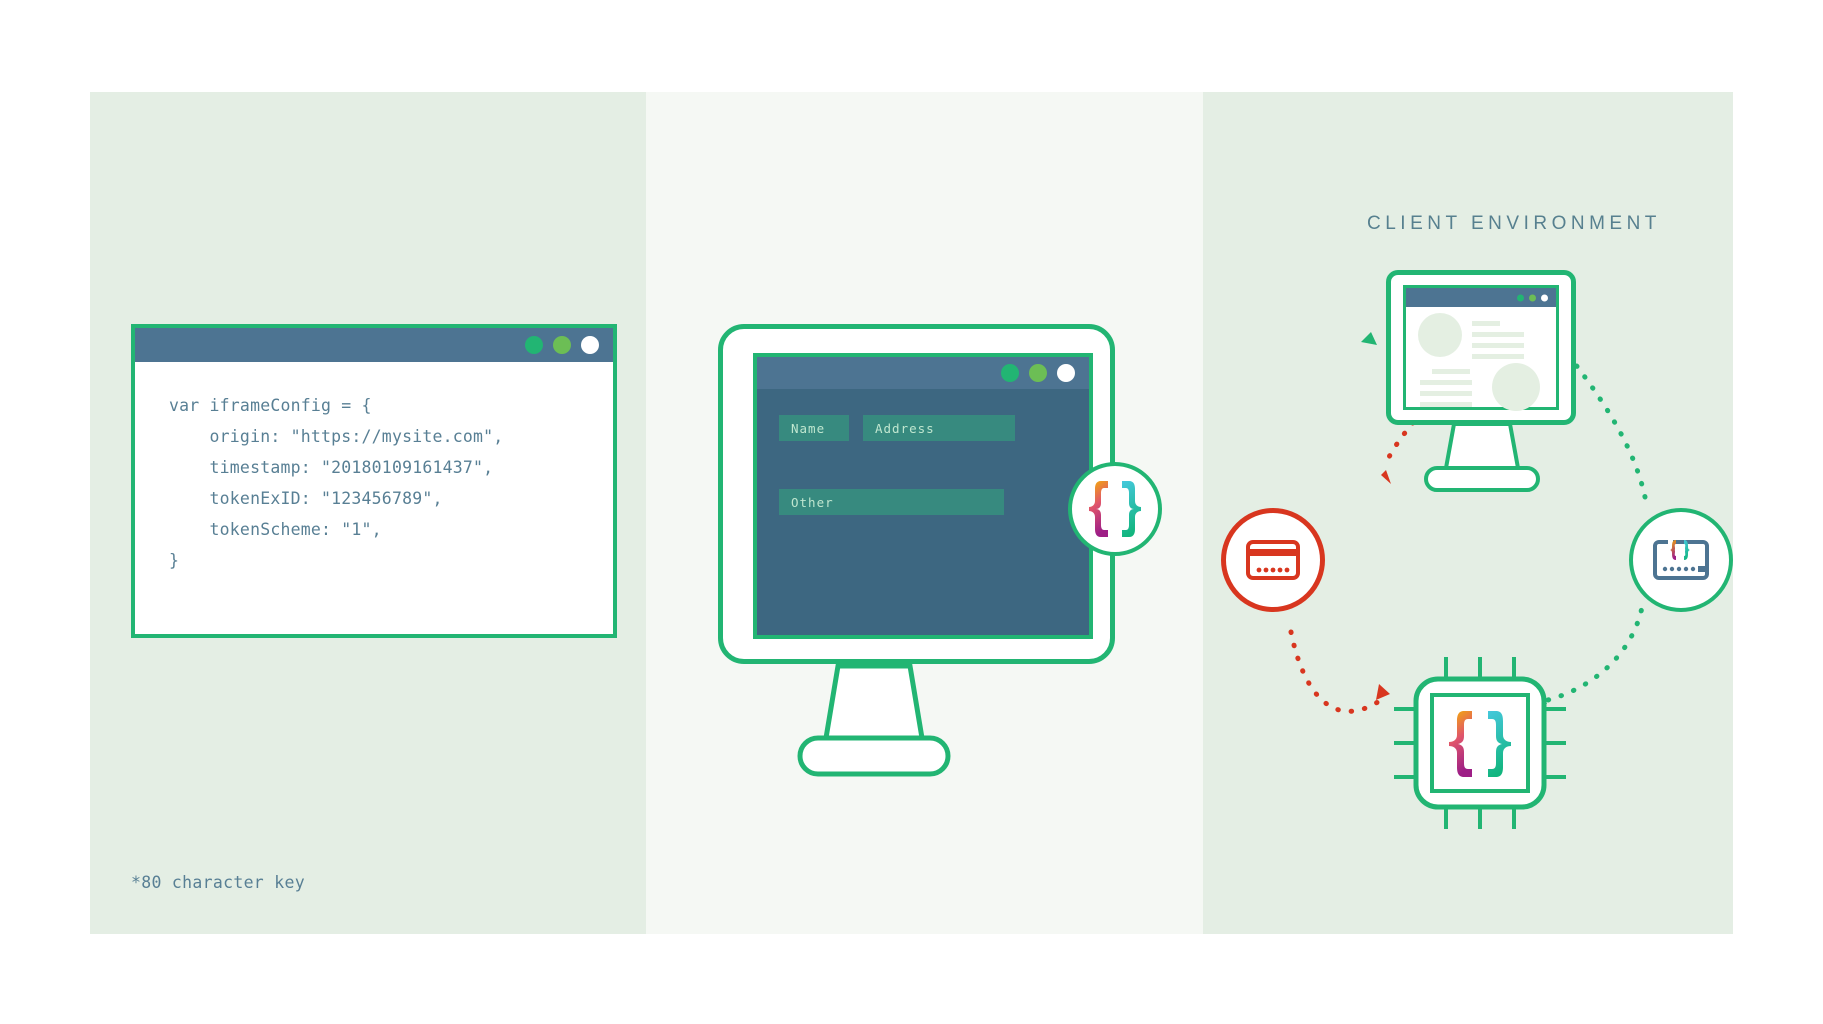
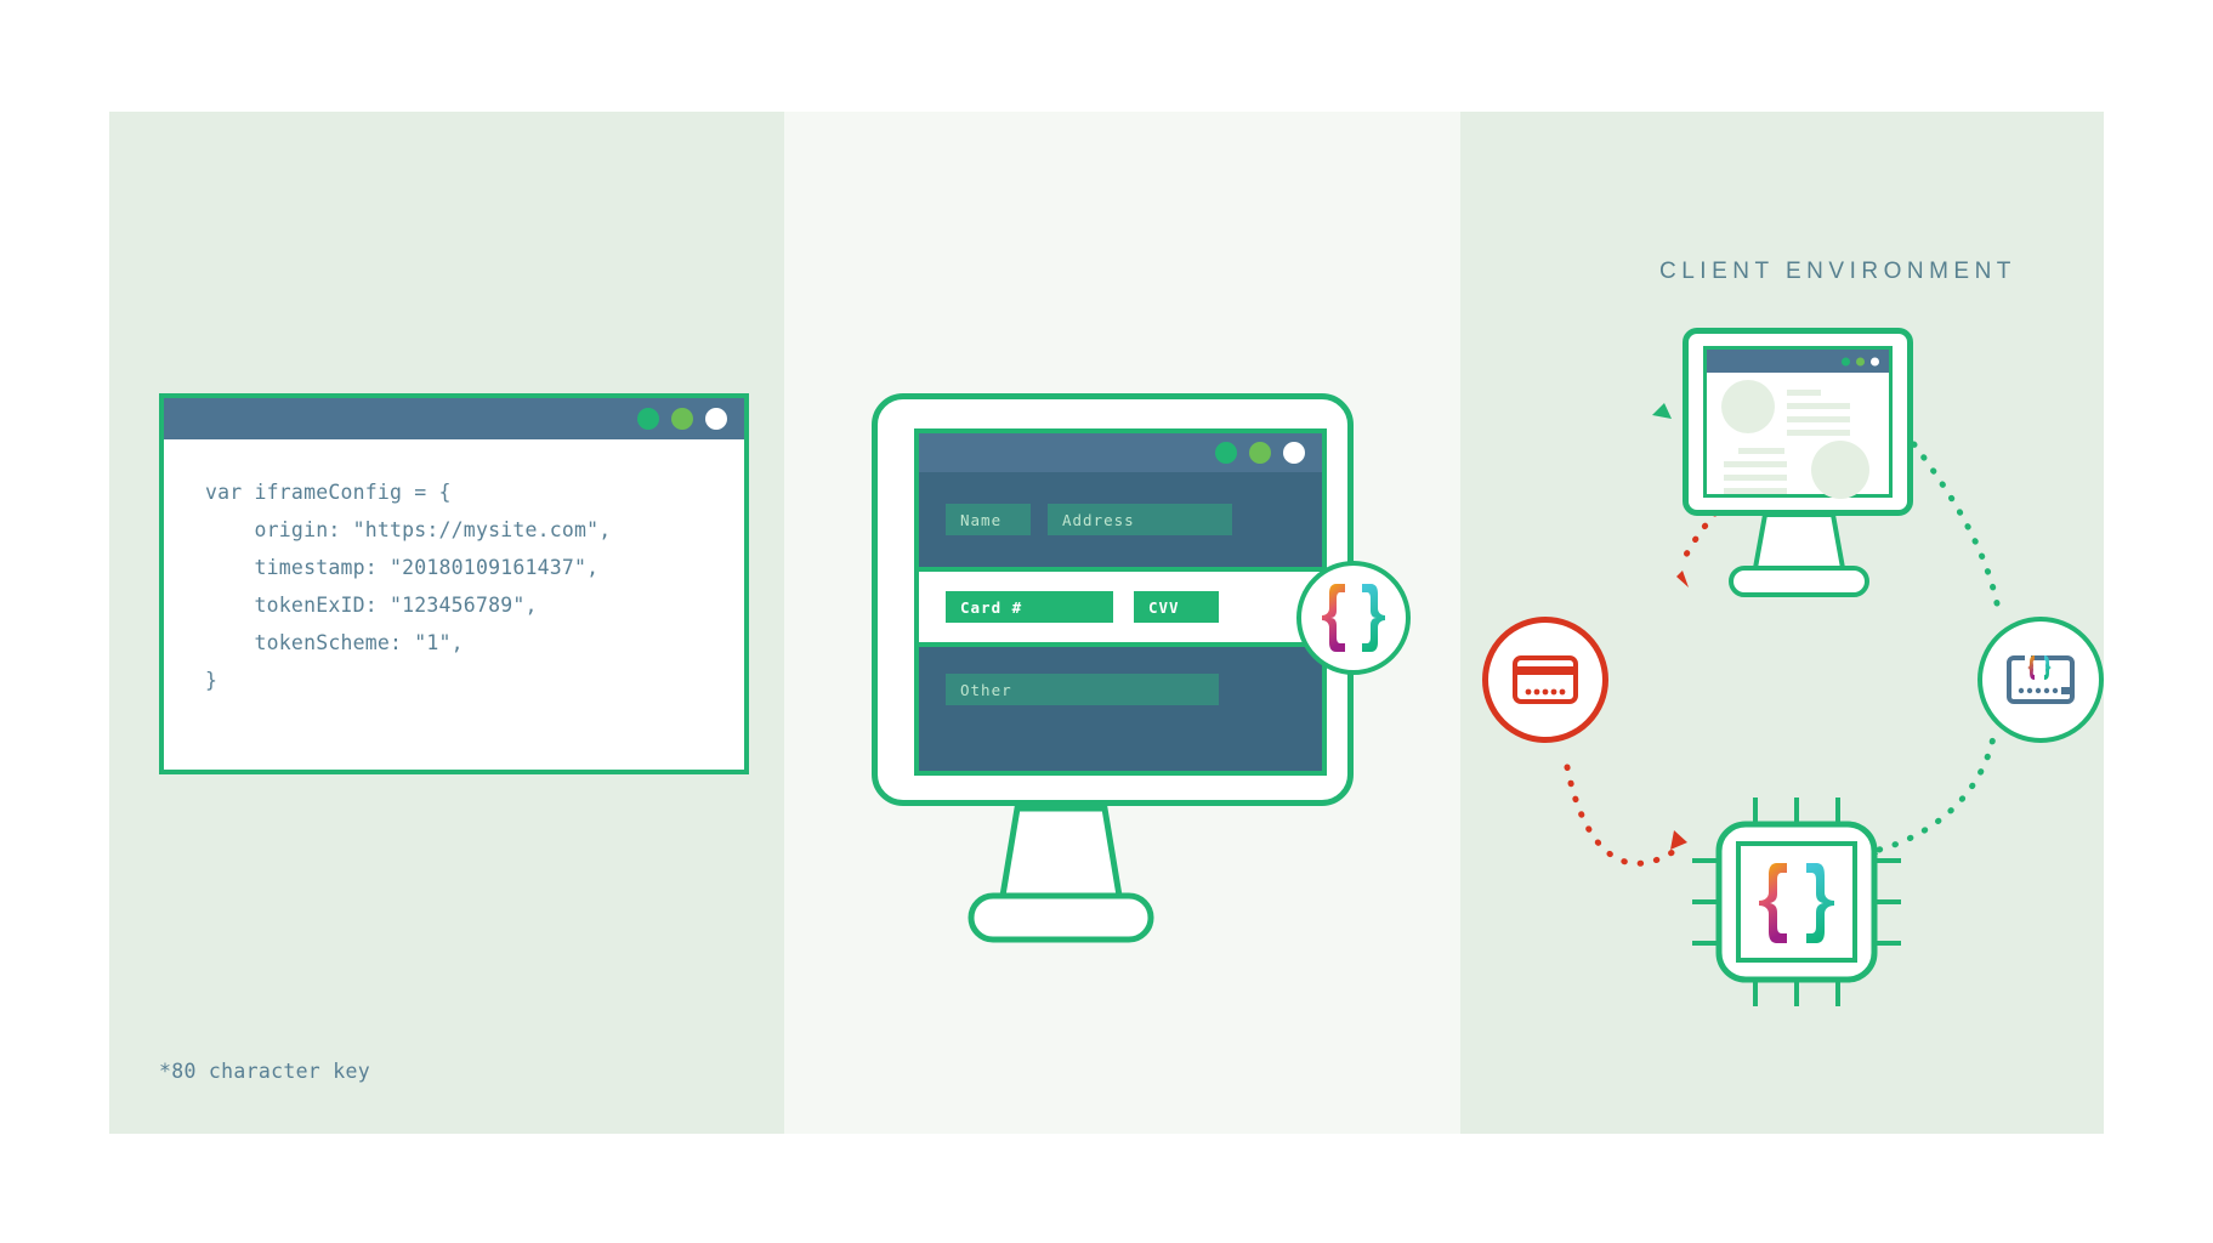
  var iframeConfig = {
  origin: "https://mysite.com",
  timestamp: "20180109161437",
  tokenExID: "123456789",
  tokenScheme: "1",
  }
  *80 character key
  Name
  Address
+ Card #
+ CVV
  Other
  CLIENT ENVIRONMENT
